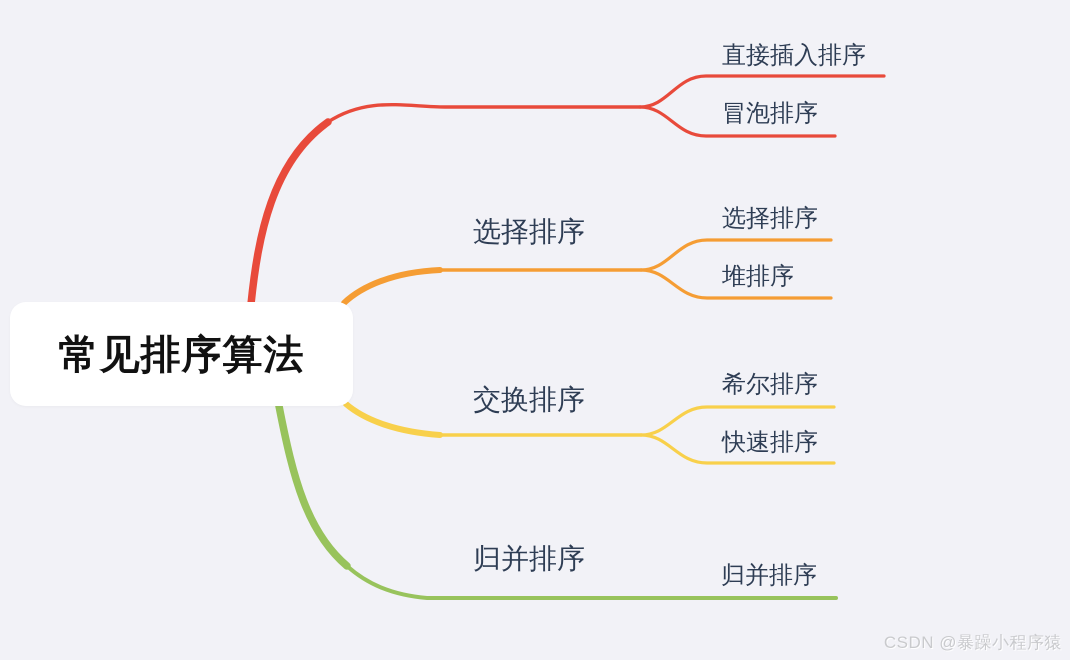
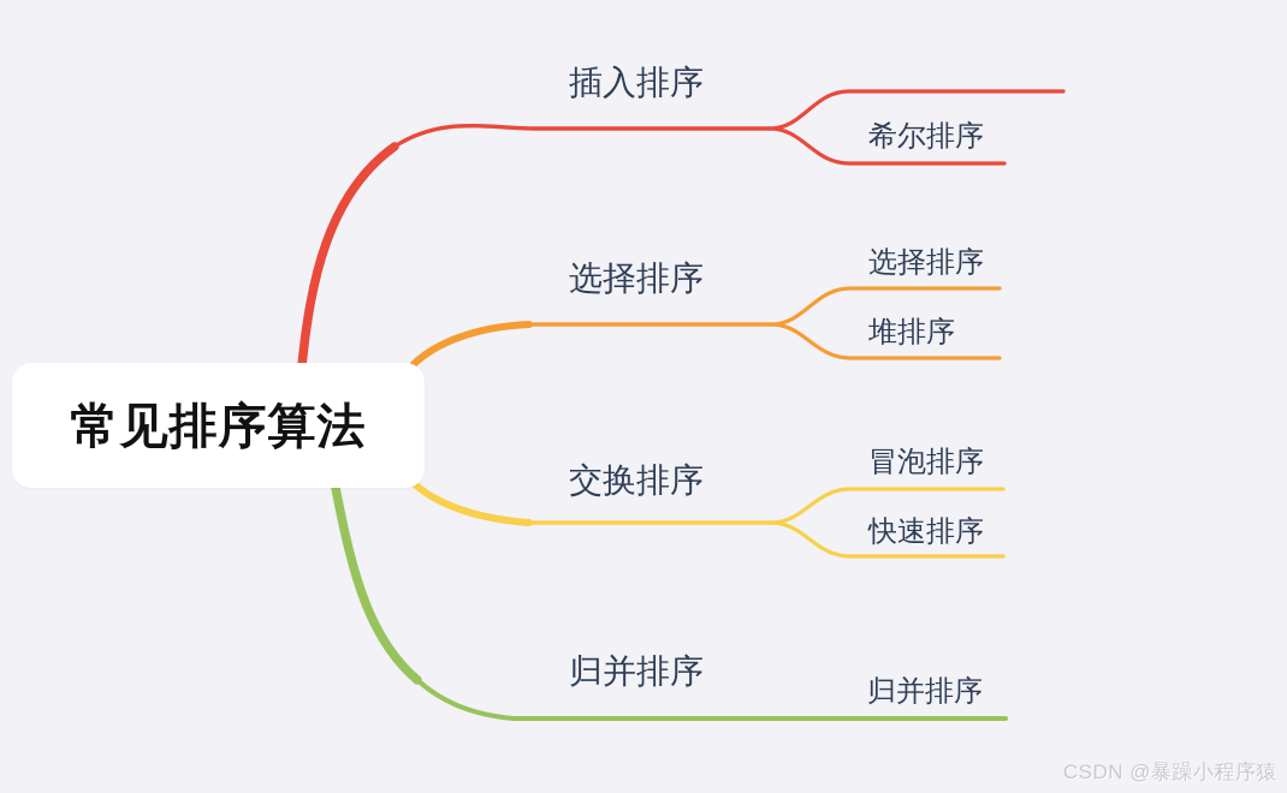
  常见排序算法
+ 插入排序
  选择排序
  交换排序
  归并排序
- 直接插入排序
- 冒泡排序
+ 希尔排序
  选择排序
  堆排序
- 希尔排序
+ 冒泡排序
  快速排序
  归并排序
  CSDN @暴躁小程序猿
